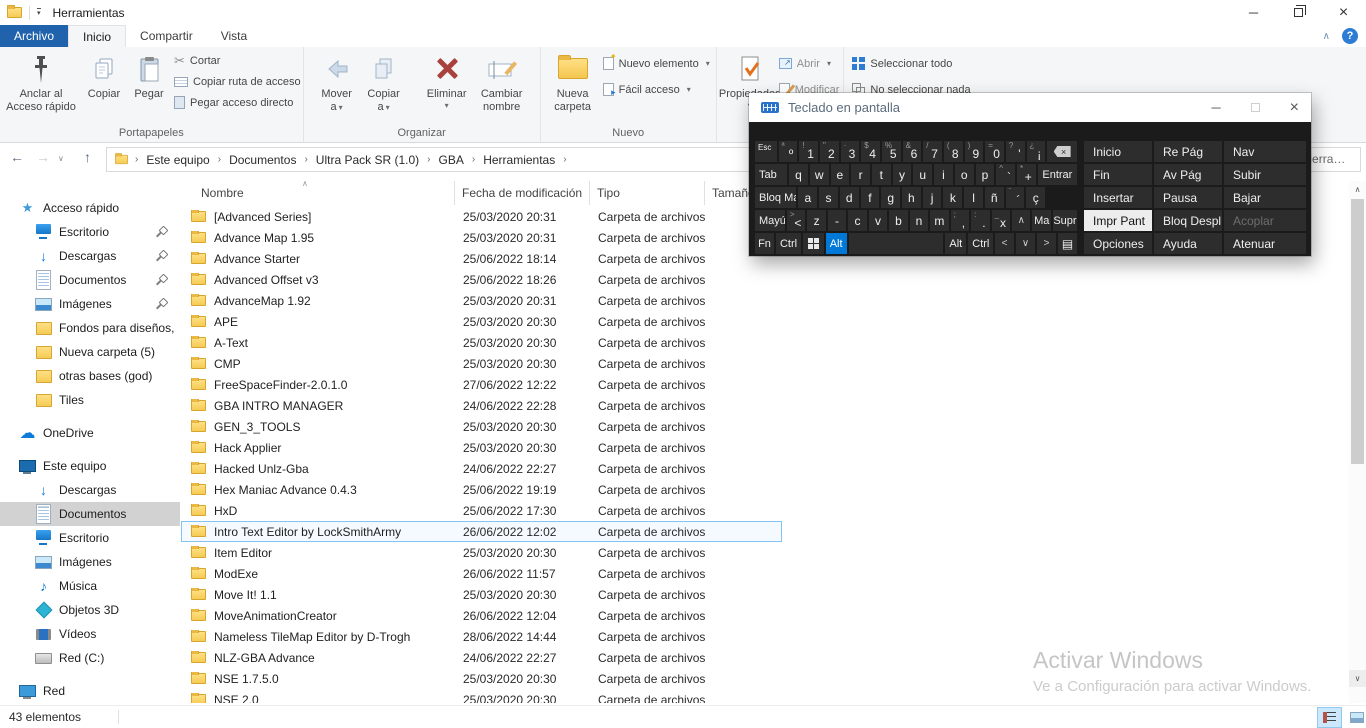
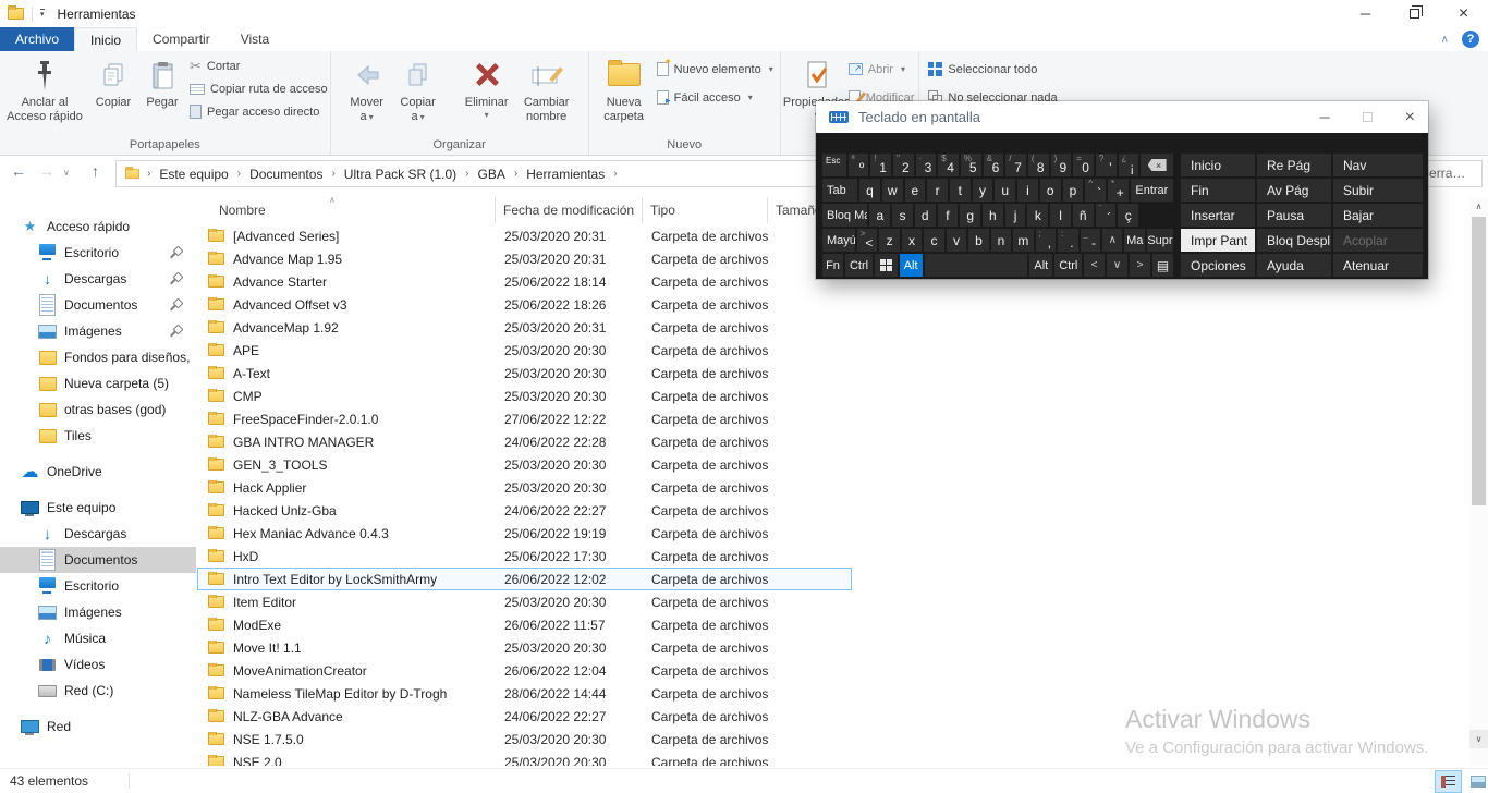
  Herramientas
  ─
  ×
  Archivo
  Inicio
  Compartir
  Vista
  ∧
  ?
  Anclar al Acceso rápido
  Copiar
  Pegar
  ✂
  Cortar
  Copiar ruta de acceso
  Pegar acceso directo
  Portapapeles
  Mover a ▾
  Copiar a ▾
  Eliminar
  ▾
  Cambiar nombre
  Organizar
  Nueva carpeta
  Nuevo elemento
  ▾
  Fácil acceso
  ▾
  Nuevo
  Abrir
  ▾
  Modificar
  Seleccionar todo
  No seleccionar nada
  ←
  →
  ∨
  ↑
  ›
  Este equipo
  ›
  Documentos
  ›
  Ultra Pack SR (1.0)
  ›
  GBA
  ›
  Herramientas
  ›
  Acceso rápido
  Escritorio
  Descargas
  Documentos
  Imágenes
  Fondos para diseños,
  Nueva carpeta (5)
  otras bases (god)
  Tiles
  OneDrive
  Este equipo
  Descargas
  Documentos
  Escritorio
  Imágenes
  Música
- Objetos 3D
  Vídeos
  Red (C:)
  Red
  Nombre
  Fecha de modificación
  Tipo
  Tamañ
  ∧
  [Advanced Series]
  25/03/2020 20:31
  Carpeta de archivos
  Advance Map 1.95
  25/03/2020 20:31
  Carpeta de archivos
  Advance Starter
  25/06/2022 18:14
  Carpeta de archivos
  Advanced Offset v3
  25/06/2022 18:26
  Carpeta de archivos
  AdvanceMap 1.92
  25/03/2020 20:31
  Carpeta de archivos
  APE
  25/03/2020 20:30
  Carpeta de archivos
  A-Text
  25/03/2020 20:30
  Carpeta de archivos
  CMP
  25/03/2020 20:30
  Carpeta de archivos
  FreeSpaceFinder-2.0.1.0
  27/06/2022 12:22
  Carpeta de archivos
  GBA INTRO MANAGER
  24/06/2022 22:28
  Carpeta de archivos
  GEN_3_TOOLS
  25/03/2020 20:30
  Carpeta de archivos
  Hack Applier
  25/03/2020 20:30
  Carpeta de archivos
  Hacked Unlz-Gba
  24/06/2022 22:27
  Carpeta de archivos
  Hex Maniac Advance 0.4.3
  25/06/2022 19:19
  Carpeta de archivos
  HxD
  25/06/2022 17:30
  Carpeta de archivos
  Intro Text Editor by LockSmithArmy
  26/06/2022 12:02
  Carpeta de archivos
  Item Editor
  25/03/2020 20:30
  Carpeta de archivos
  ModExe
  26/06/2022 11:57
  Carpeta de archivos
  Move It! 1.1
  25/03/2020 20:30
  Carpeta de archivos
  MoveAnimationCreator
  26/06/2022 12:04
  Carpeta de archivos
  Nameless TileMap Editor by D-Trogh
  28/06/2022 14:44
  Carpeta de archivos
  NLZ-GBA Advance
  24/06/2022 22:27
  Carpeta de archivos
  NSE 1.7.5.0
  25/03/2020 20:30
  Carpeta de archivos
  NSE 2.0
  25/03/2020 20:30
  Carpeta de archivos
  ∧
  ∨
  43 elementos
  Activar Windows
  Ve a Configuración para activar Windows.
  Teclado en pantalla
  ─
  ×
  Esc
  ª
  º
  !
  1
  "
  2
  ·
  3
  $
  4
  %
  5
  &
  6
  /
  7
  (
  8
  )
  9
  =
  0
  ?
  '
  ¿
  ¡
  Tab
  q
  w
  e
  r
  t
  y
  u
  i
  o
  p
  ^
  `
  *
  +
  Entrar
  Bloq Ma
  a
  s
  d
  f
  g
  h
  j
  k
  l
  ñ
  ¨
  ´
  ç
  Mayú
  >
  <
  z
- -
+ x
  c
  v
  b
  n
  m
  ;
  ,
  :
  .
  _
- x
+ -
  ∧
  Ma
  Supr
  Fn
  Ctrl
  Alt
  Alt
  Ctrl
  <
  ∨
  >
  ▤
  Inicio
  Re Pág
  Nav
  Fin
  Av Pág
  Subir
  Insertar
  Pausa
  Bajar
  Impr Pant
  Bloq Despl
  Acoplar
  Opciones
  Ayuda
  Atenuar
